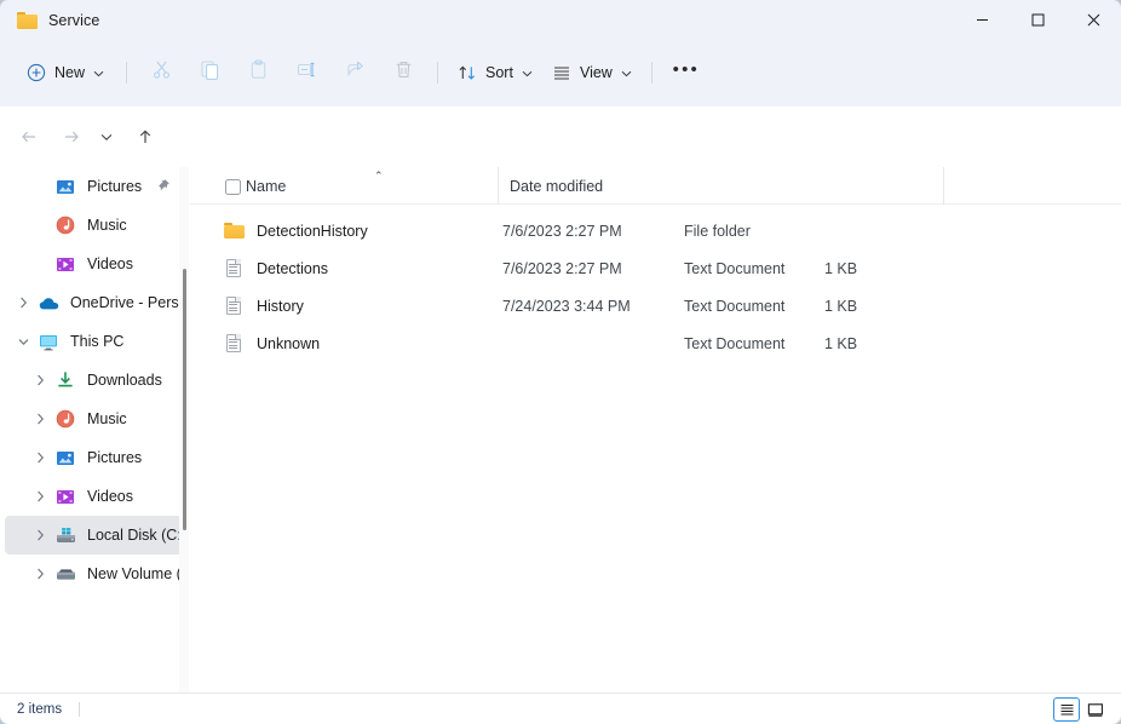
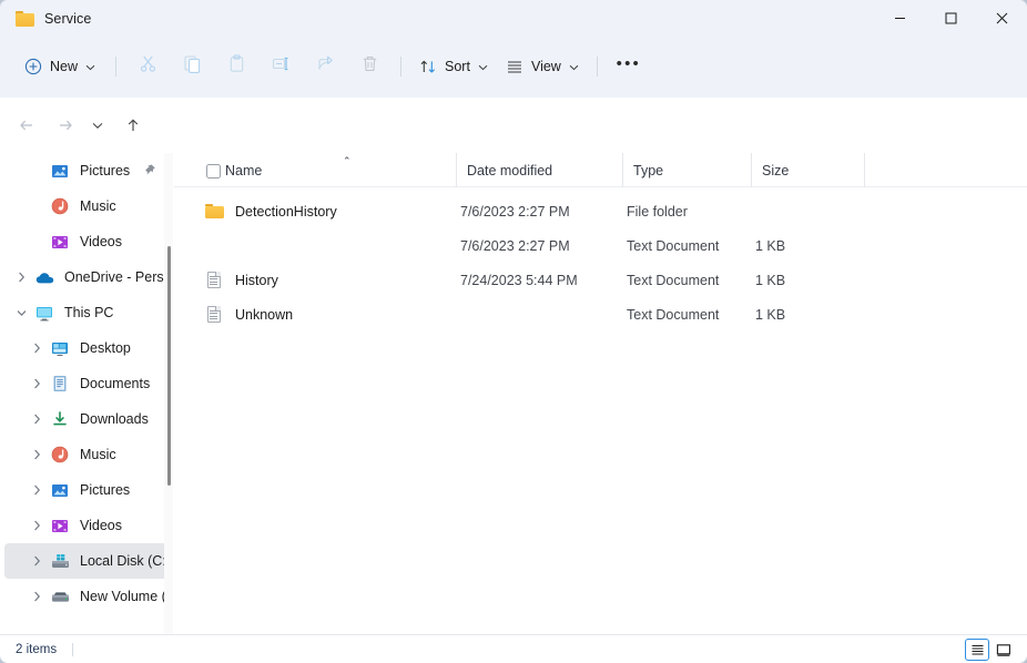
  Service
  New
  Sort
  View
  •••
  Pictures
  Music
  Videos
  OneDrive - Pers
  This PC
+ Desktop
+ Documents
  Downloads
  Music
  Pictures
  Videos
  Local Disk (C
  New Volume
  Name
  ⌃
  Date modified
+ Type
+ Size
  DetectionHistory
  7/6/2023 2:27 PM
  File folder
- Detections
  7/6/2023 2:27 PM
  Text Document
  1 KB
  History
- 7/24/2023 3:44 PM
+ 7/24/2023 5:44 PM
  Text Document
  1 KB
  Unknown
  Text Document
  1 KB
  2 items
